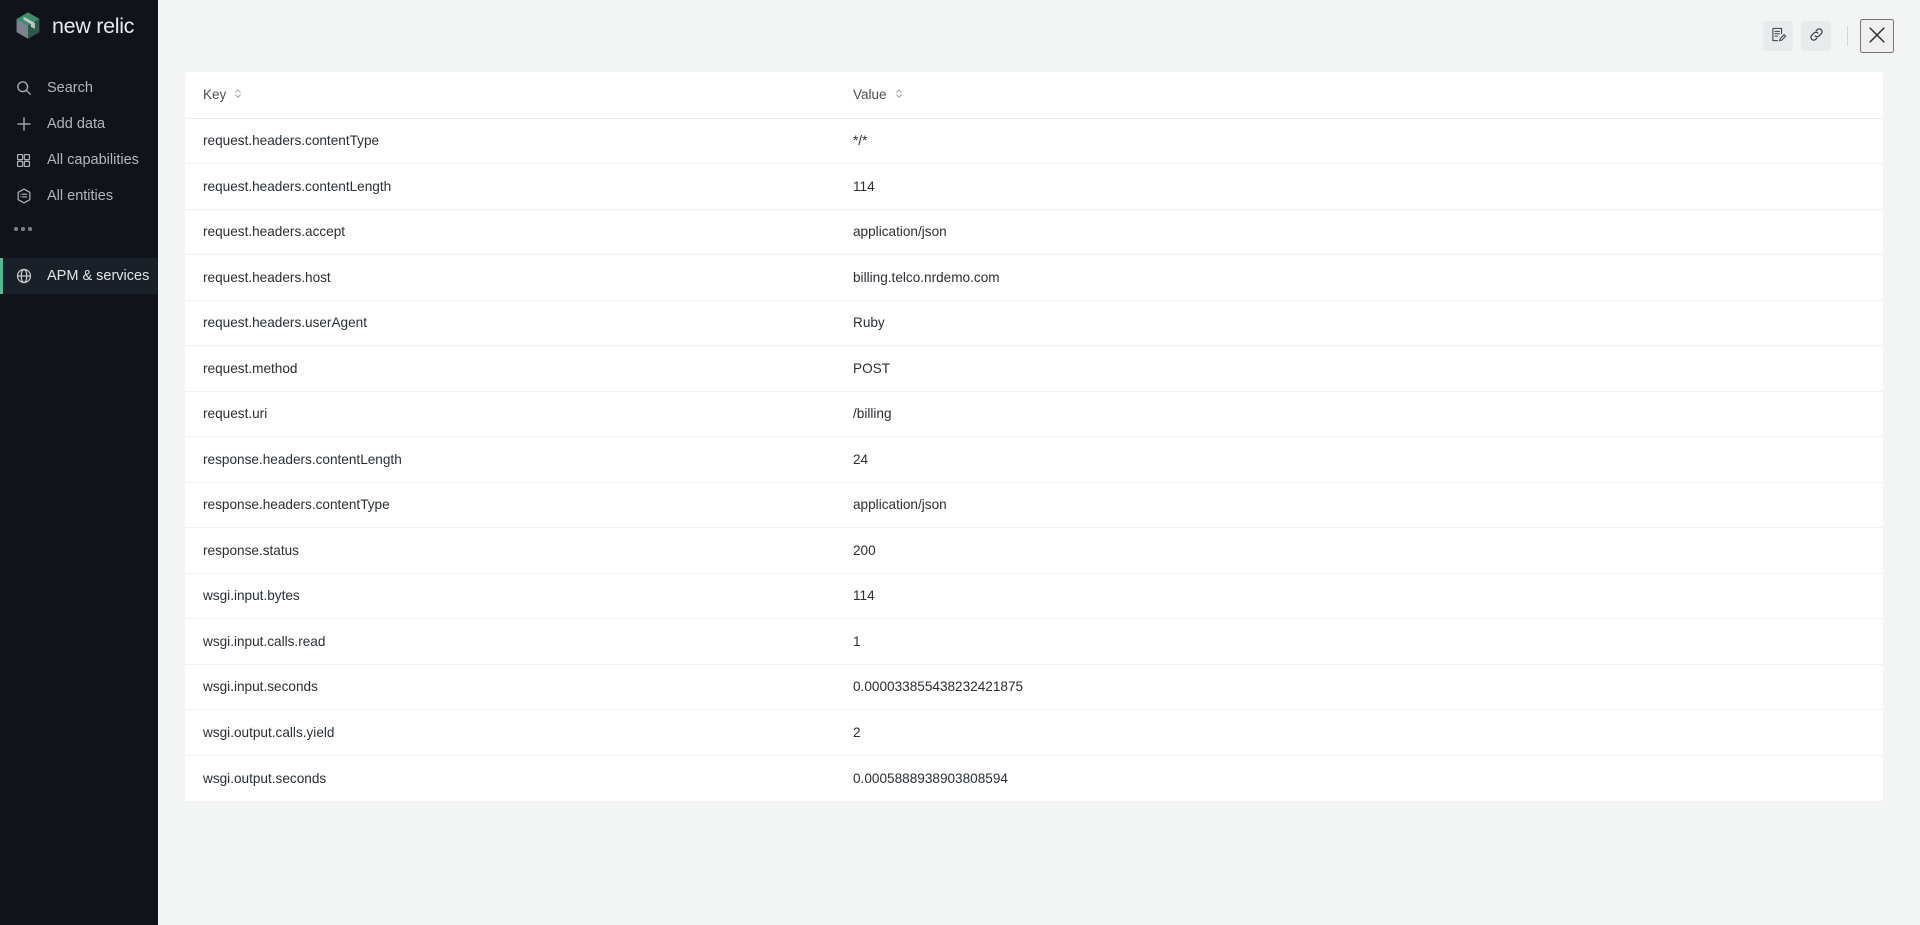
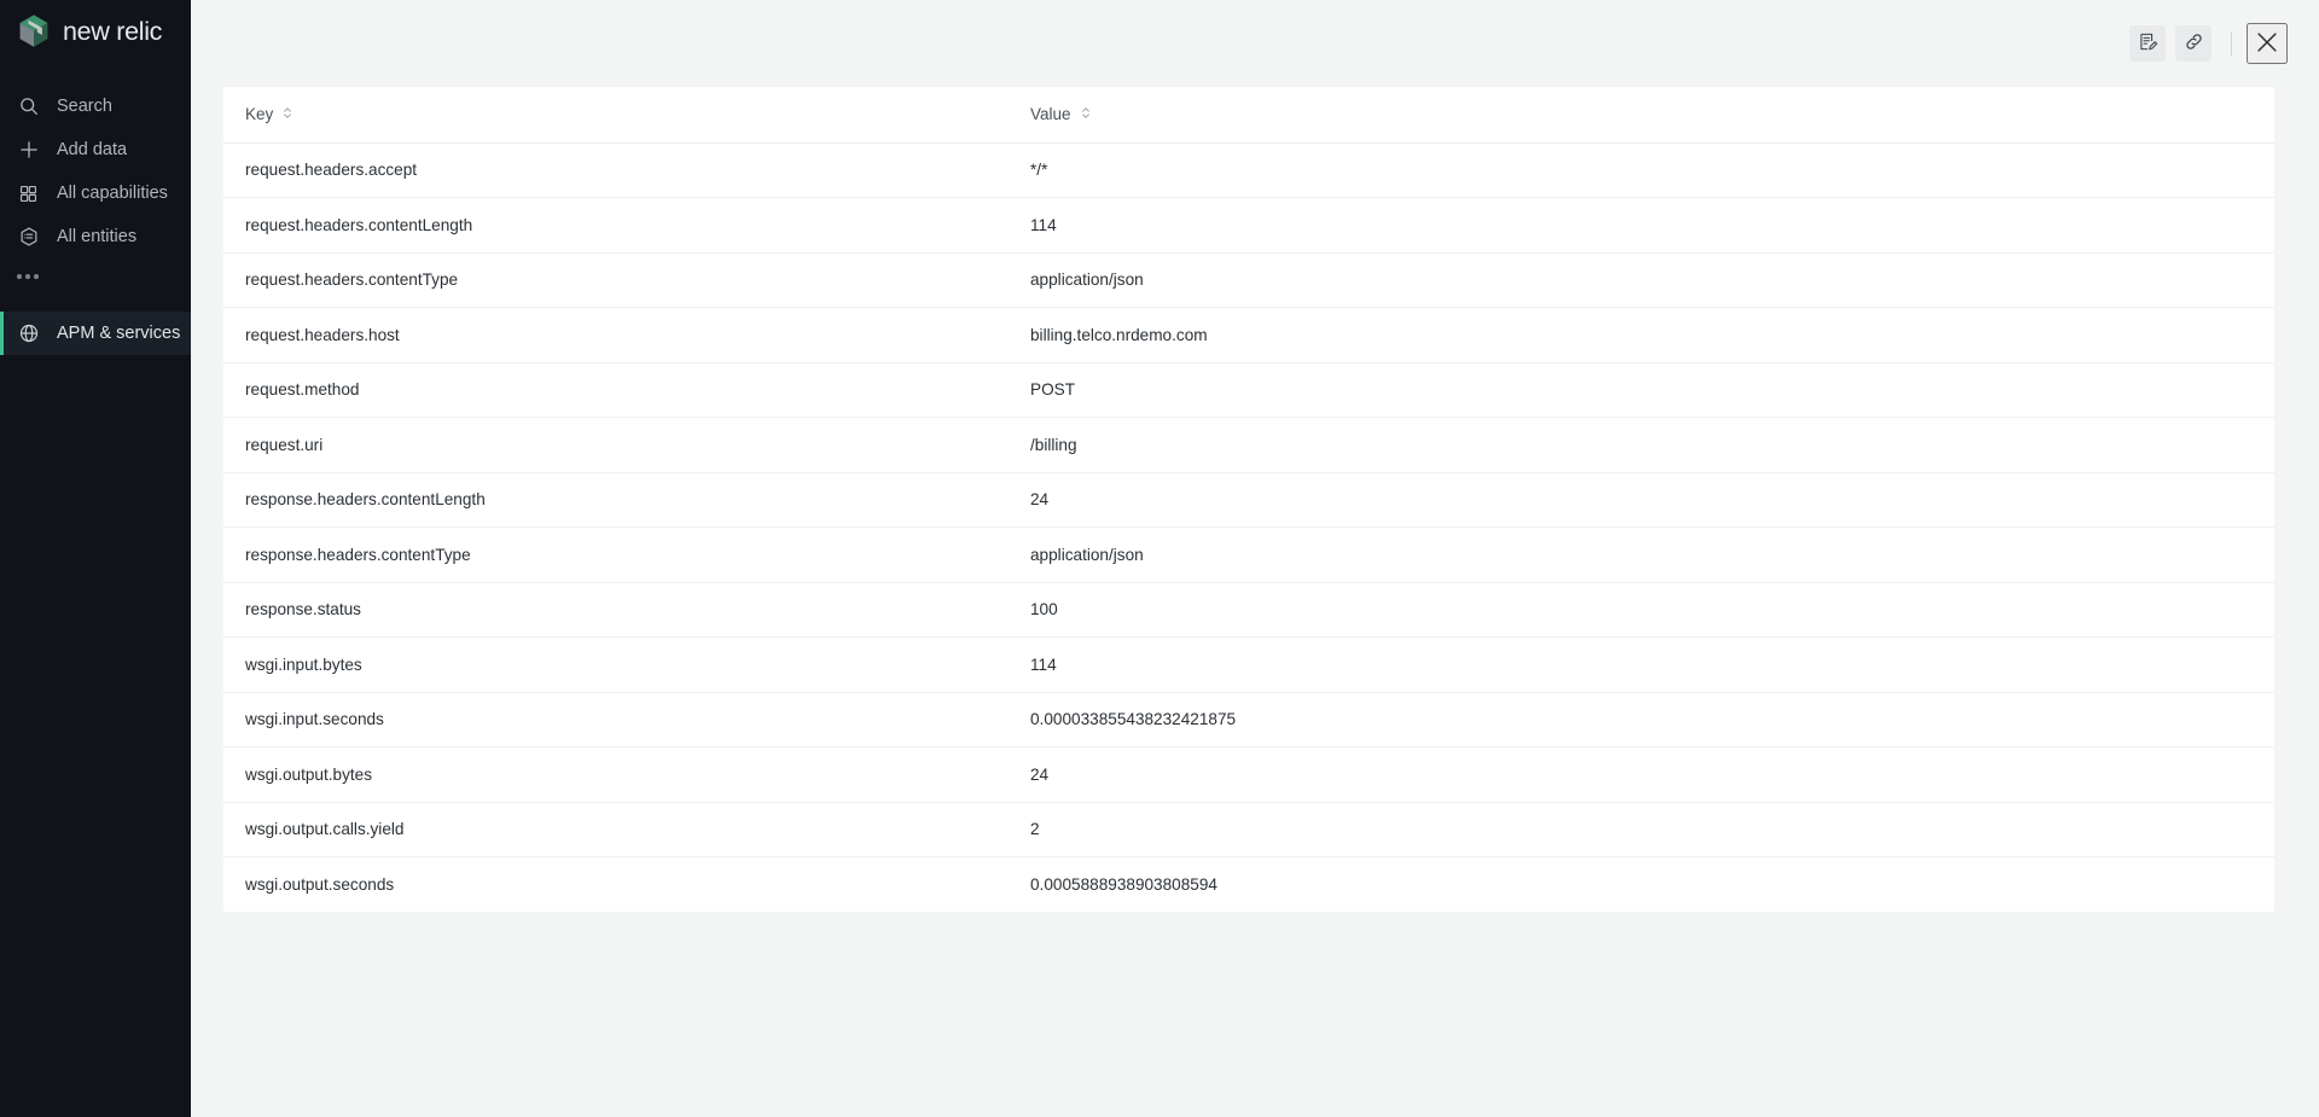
  new relic
  Search
  Add data
  All capabilities
  All entities
  APM & services
  Key	Value
- request.headers.contentType	*/*
+ request.headers.accept	*/*
  request.headers.contentLength	114
- request.headers.accept	application/json
+ request.headers.contentType	application/json
  request.headers.host	billing.telco.nrdemo.com
- request.headers.userAgent	Ruby
  request.method	POST
  request.uri	/billing
  response.headers.contentLength	24
  response.headers.contentType	application/json
- response.status	200
+ response.status	100
  wsgi.input.bytes	114
- wsgi.input.calls.read	1
  wsgi.input.seconds	0.000033855438232421875
+ wsgi.output.bytes	24
  wsgi.output.calls.yield	2
  wsgi.output.seconds	0.0005888938903808594
